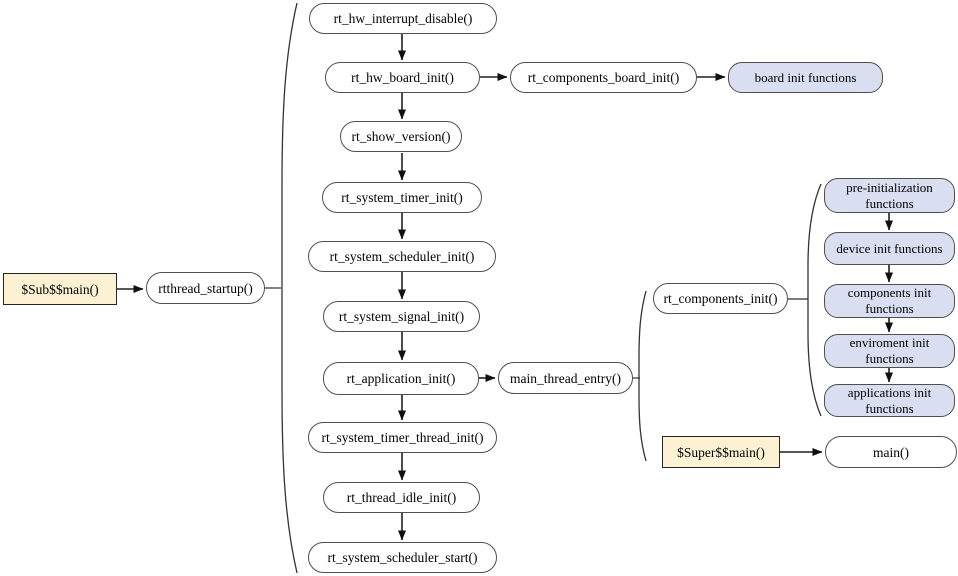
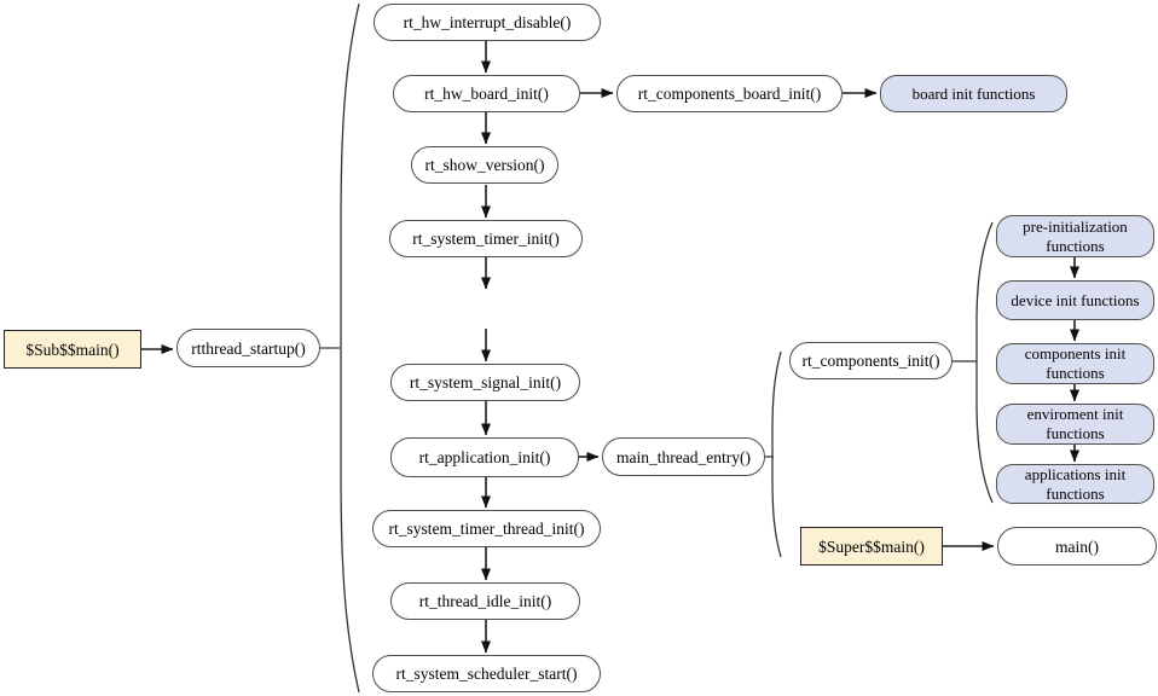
  $Sub$$main()
  rtthread_startup()
  rt_hw_interrupt_disable()
  rt_hw_board_init()
  rt_components_board_init()
  board init functions
  rt_show_version()
  rt_system_timer_init()
- rt_system_scheduler_init()
  rt_system_signal_init()
  rt_application_init()
  rt_system_timer_thread_init()
  rt_thread_idle_init()
  rt_system_scheduler_start()
  main_thread_entry()
  rt_components_init()
  pre-initialization functions
  device init functions
  components init functions
  enviroment init functions
  applications init functions
  $Super$$main()
  main()
